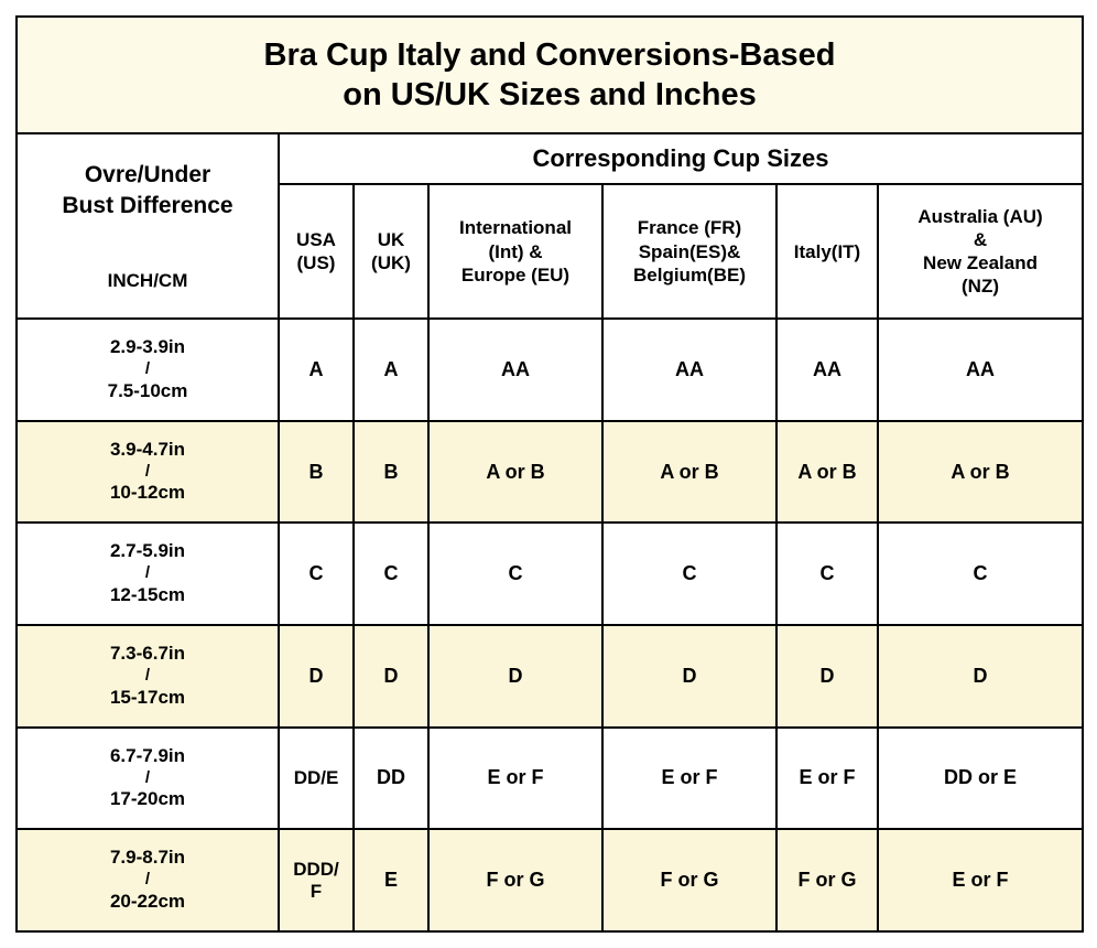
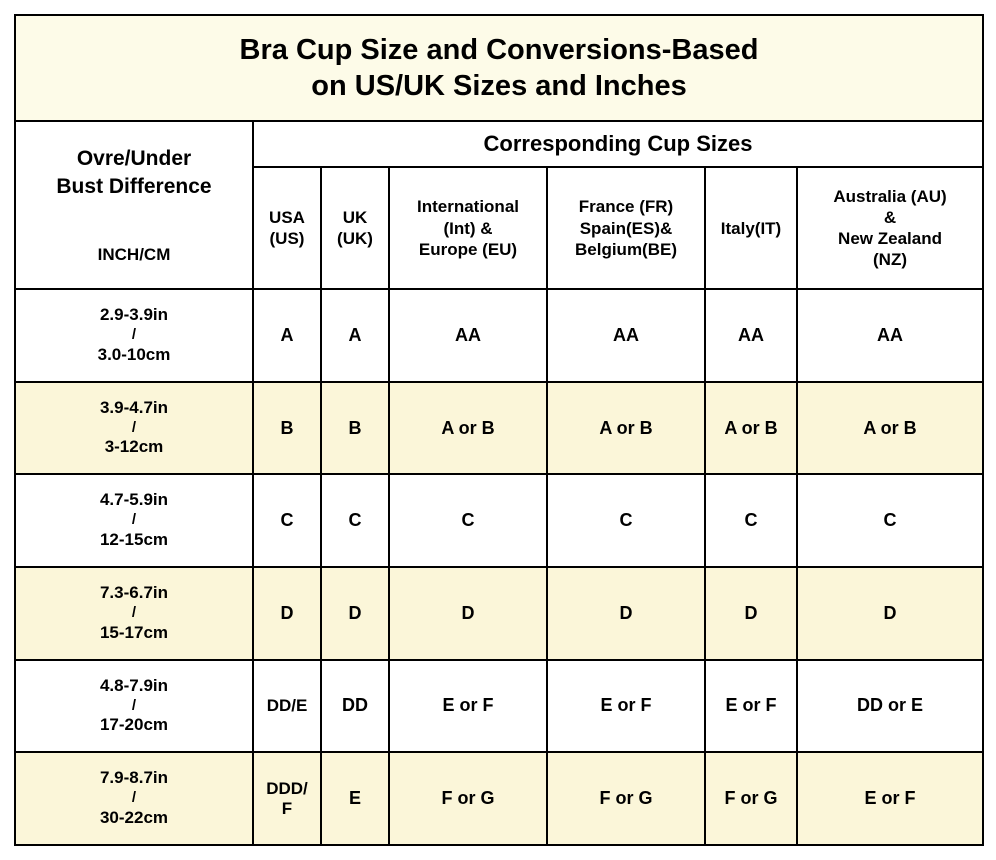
- Bra Cup Italy and Conversions-Based on US/UK Sizes and Inches
+ Bra Cup Size and Conversions-Based on US/UK Sizes and Inches
  Ovre/Under Bust Difference INCH/CM	Corresponding Cup Sizes
  USA (US)	UK (UK)	International (Int) & Europe (EU)	France (FR) Spain(ES)& Belgium(BE)	Italy(IT)	Australia (AU) & New Zealand (NZ)
- 2.9-3.9in / 7.5-10cm	A	A	AA	AA	AA	AA
+ 2.9-3.9in / 3.0-10cm	A	A	AA	AA	AA	AA
- 3.9-4.7in / 10-12cm	B	B	A or B	A or B	A or B	A or B
+ 3.9-4.7in / 3-12cm	B	B	A or B	A or B	A or B	A or B
- 2.7-5.9in / 12-15cm	C	C	C	C	C	C
+ 4.7-5.9in / 12-15cm	C	C	C	C	C	C
  7.3-6.7in / 15-17cm	D	D	D	D	D	D
- 6.7-7.9in / 17-20cm	DD/E	DD	E or F	E or F	E or F	DD or E
+ 4.8-7.9in / 17-20cm	DD/E	DD	E or F	E or F	E or F	DD or E
- 7.9-8.7in / 20-22cm	DDD/ F	E	F or G	F or G	F or G	E or F
+ 7.9-8.7in / 30-22cm	DDD/ F	E	F or G	F or G	F or G	E or F
